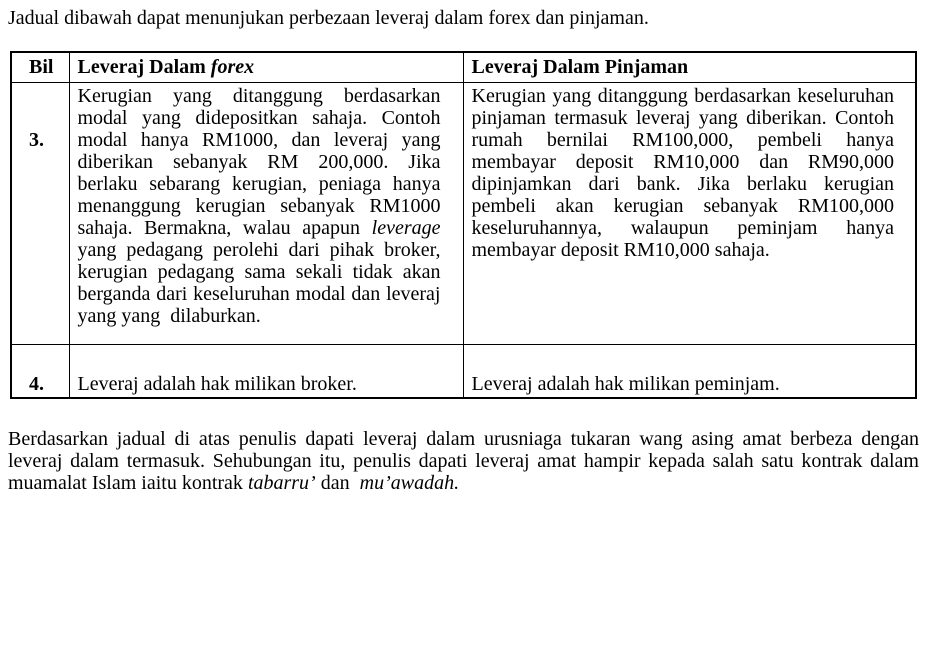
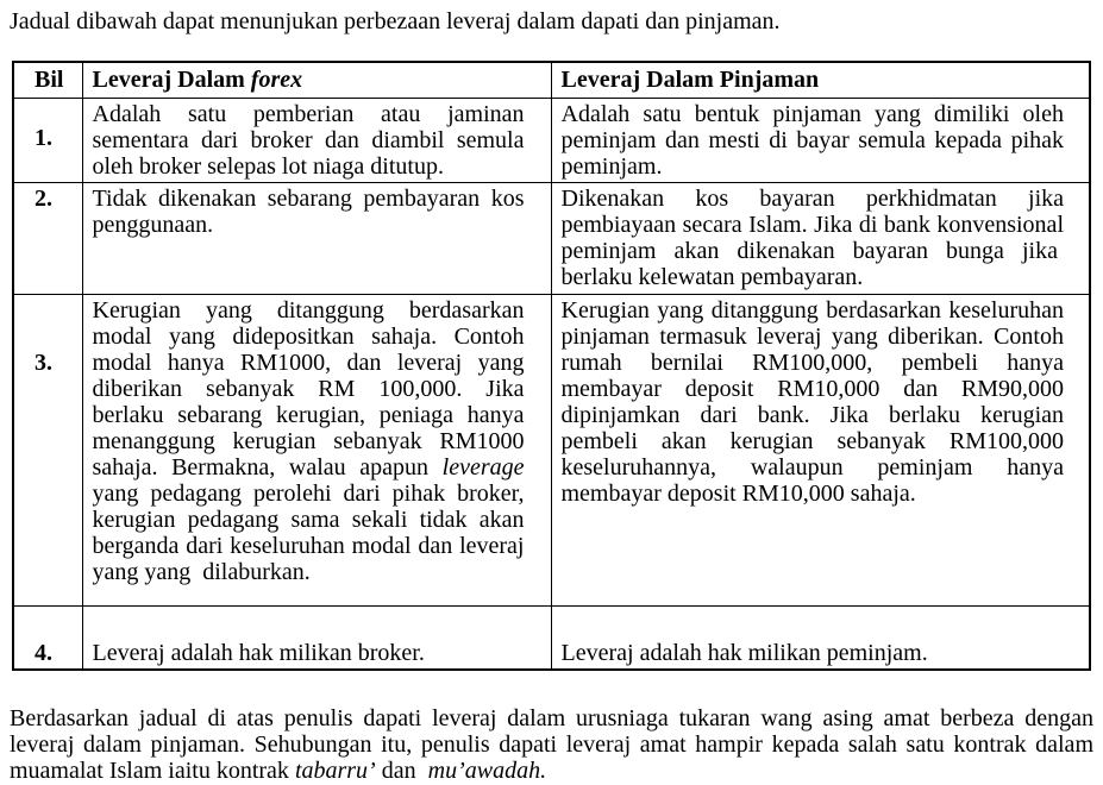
- Jadual dibawah dapat menunjukan perbezaan leveraj dalam forex dan pinjaman.
+ Jadual dibawah dapat menunjukan perbezaan leveraj dalam dapati dan pinjaman.
  Bil	Leveraj Dalam forex	Leveraj Dalam Pinjaman
+ 1.	Adalah satu pemberian atau jaminan sementara dari broker dan diambil semula oleh broker selepas lot niaga ditutup.	Adalah satu bentuk pinjaman yang dimiliki oleh peminjam dan mesti di bayar semula kepada pihak peminjam.
+ 2.	Tidak dikenakan sebarang pembayaran kos penggunaan.	Dikenakan kos bayaran perkhidmatan jika pembiayaan secara Islam. Jika di bank konvensional peminjam akan dikenakan bayaran bunga jika berlaku kelewatan pembayaran.
- 3.	Kerugian yang ditanggung berdasarkan modal yang didepositkan sahaja. Contoh modal hanya RM1000, dan leveraj yang diberikan sebanyak RM 200,000. Jika berlaku sebarang kerugian, peniaga hanya menanggung kerugian sebanyak RM1000 sahaja. Bermakna, walau apapun leverage yang pedagang perolehi dari pihak broker, kerugian pedagang sama sekali tidak akan berganda dari keseluruhan modal dan leveraj yang yang dilaburkan.	Kerugian yang ditanggung berdasarkan keseluruhan pinjaman termasuk leveraj yang diberikan. Contoh rumah bernilai RM100,000, pembeli hanya membayar deposit RM10,000 dan RM90,000 dipinjamkan dari bank. Jika berlaku kerugian pembeli akan kerugian sebanyak RM100,000 keseluruhannya, walaupun peminjam hanya membayar deposit RM10,000 sahaja.
+ 3.	Kerugian yang ditanggung berdasarkan modal yang didepositkan sahaja. Contoh modal hanya RM1000, dan leveraj yang diberikan sebanyak RM 100,000. Jika berlaku sebarang kerugian, peniaga hanya menanggung kerugian sebanyak RM1000 sahaja. Bermakna, walau apapun leverage yang pedagang perolehi dari pihak broker, kerugian pedagang sama sekali tidak akan berganda dari keseluruhan modal dan leveraj yang yang dilaburkan.	Kerugian yang ditanggung berdasarkan keseluruhan pinjaman termasuk leveraj yang diberikan. Contoh rumah bernilai RM100,000, pembeli hanya membayar deposit RM10,000 dan RM90,000 dipinjamkan dari bank. Jika berlaku kerugian pembeli akan kerugian sebanyak RM100,000 keseluruhannya, walaupun peminjam hanya membayar deposit RM10,000 sahaja.
  4.	Leveraj adalah hak milikan broker.	Leveraj adalah hak milikan peminjam.
- Berdasarkan jadual di atas penulis dapati leveraj dalam urusniaga tukaran wang asing amat berbeza dengan leveraj dalam termasuk. Sehubungan itu, penulis dapati leveraj amat hampir kepada salah satu kontrak dalam muamalat Islam iaitu kontrak tabarru’ dan mu’awadah.
+ Berdasarkan jadual di atas penulis dapati leveraj dalam urusniaga tukaran wang asing amat berbeza dengan leveraj dalam pinjaman. Sehubungan itu, penulis dapati leveraj amat hampir kepada salah satu kontrak dalam muamalat Islam iaitu kontrak tabarru’ dan mu’awadah.
